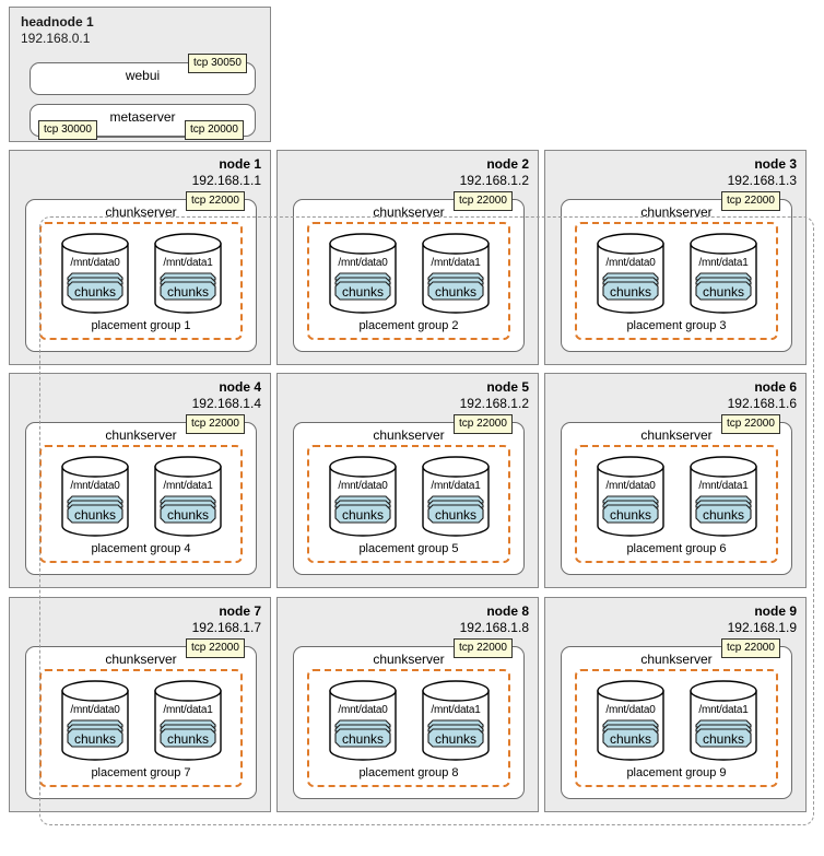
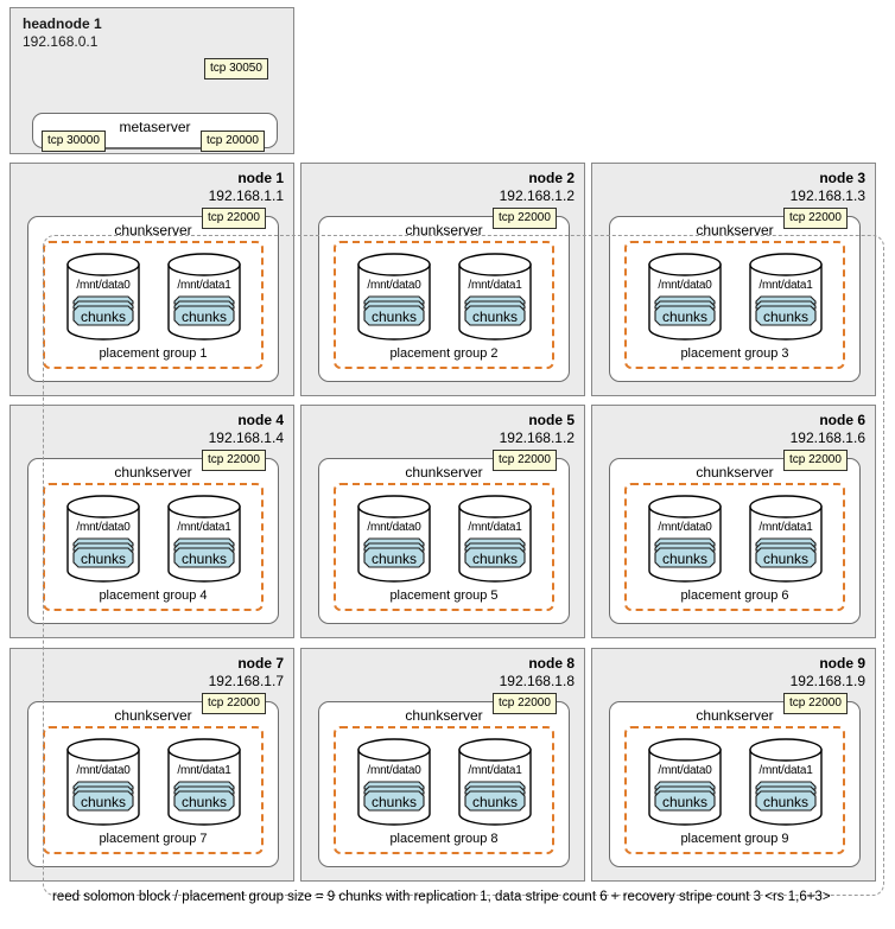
  headnode 1
  192.168.0.1
- webui
  tcp 30050
  metaserver
  tcp 30000
  tcp 20000
  node 1
  192.168.1.1
  chunkserver
  tcp 22000
  placement group 1
  /mnt/data0
  chunks
  /mnt/data1
  chunks
  node 2
  192.168.1.2
  chunkserver
  tcp 22000
  placement group 2
  /mnt/data0
  chunks
  /mnt/data1
  chunks
  node 3
  192.168.1.3
  chunkserver
  tcp 22000
  placement group 3
  /mnt/data0
  chunks
  /mnt/data1
  chunks
  node 4
  192.168.1.4
  chunkserver
  tcp 22000
  placement group 4
  /mnt/data0
  chunks
  /mnt/data1
  chunks
  node 5
  192.168.1.2
  chunkserver
  tcp 22000
  placement group 5
  /mnt/data0
  chunks
  /mnt/data1
  chunks
  node 6
  192.168.1.6
  chunkserver
  tcp 22000
  placement group 6
  /mnt/data0
  chunks
  /mnt/data1
  chunks
  node 7
  192.168.1.7
  chunkserver
  tcp 22000
  placement group 7
  /mnt/data0
  chunks
  /mnt/data1
  chunks
  node 8
  192.168.1.8
  chunkserver
  tcp 22000
  placement group 8
  /mnt/data0
  chunks
  /mnt/data1
  chunks
  node 9
  192.168.1.9
  chunkserver
  tcp 22000
  placement group 9
  /mnt/data0
  chunks
  /mnt/data1
  chunks
+ reed solomon block / placement group size = 9 chunks with replication 1, data stripe count 6 + recovery stripe count 3 <rs 1,6+3>
